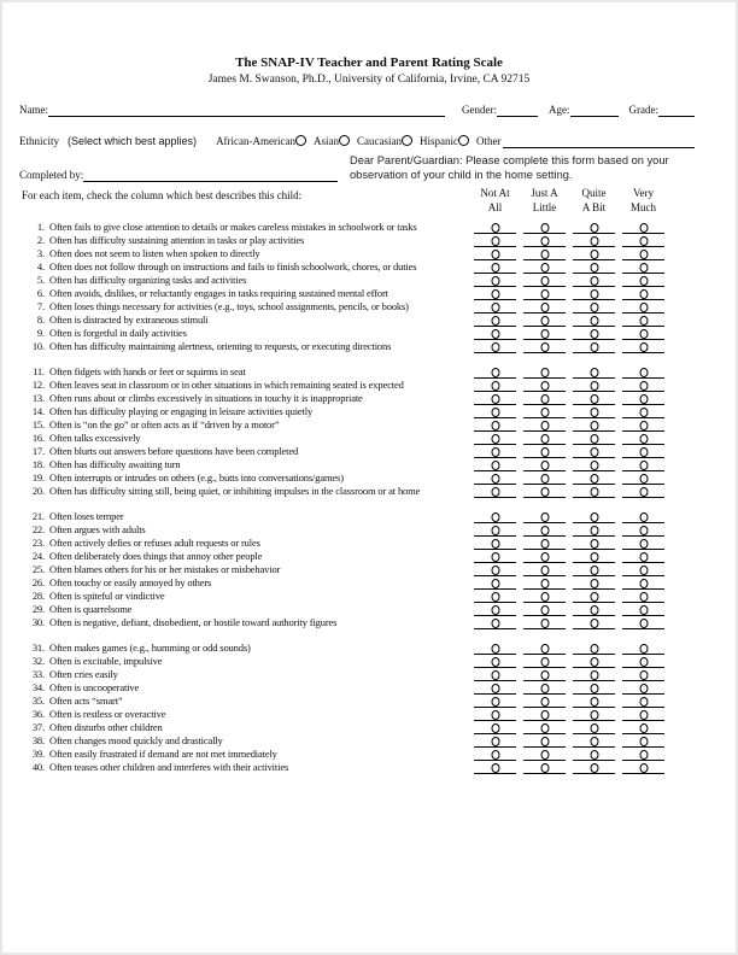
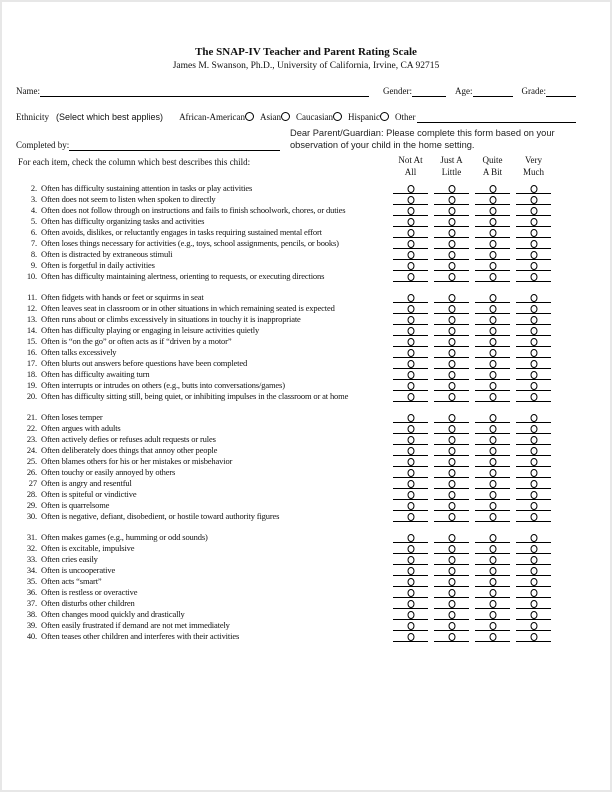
  The SNAP-IV Teacher and Parent Rating Scale
  James M. Swanson, Ph.D., University of California, Irvine, CA 92715
  Name:
  Gender:
  Age:
  Grade:
  Ethnicity
  (Select which best applies)
  African-American Asian Caucasian Hispanic
  Other
  Completed by:
  Dear Parent/Guardian: Please complete this form based on your
  observation of your child in the home setting.
  For each item, check the column which best describes this child:
  Not At
  All
  Just A
  Little
  Quite
  A Bit
  Very
  Much
- 1.
- Often fails to give close attention to details or makes careless mistakes in schoolwork or tasks
  2.
  Often has difficulty sustaining attention in tasks or play activities
  3.
  Often does not seem to listen when spoken to directly
  4.
  Often does not follow through on instructions and fails to finish schoolwork, chores, or duties
  5.
  Often has difficulty organizing tasks and activities
  6.
  Often avoids, dislikes, or reluctantly engages in tasks requiring sustained mental effort
  7.
  Often loses things necessary for activities (e.g., toys, school assignments, pencils, or books)
  8.
  Often is distracted by extraneous stimuli
  9.
  Often is forgetful in daily activities
  10.
  Often has difficulty maintaining alertness, orienting to requests, or executing directions
  11.
  Often fidgets with hands or feet or squirms in seat
  12.
  Often leaves seat in classroom or in other situations in which remaining seated is expected
  13.
  Often runs about or climbs excessively in situations in touchy it is inappropriate
  14.
  Often has difficulty playing or engaging in leisure activities quietly
  15.
  Often is “on the go” or often acts as if “driven by a motor”
  16.
  Often talks excessively
  17.
  Often blurts out answers before questions have been completed
  18.
  Often has difficulty awaiting turn
  19.
  Often interrupts or intrudes on others (e.g., butts into conversations/games)
  20.
  Often has difficulty sitting still, being quiet, or inhibiting impulses in the classroom or at home
  21.
  Often loses temper
  22.
  Often argues with adults
  23.
  Often actively defies or refuses adult requests or rules
  24.
  Often deliberately does things that annoy other people
  25.
  Often blames others for his or her mistakes or misbehavior
  26.
  Often touchy or easily annoyed by others
+ 27
+ Often is angry and resentful
  28.
  Often is spiteful or vindictive
  29.
  Often is quarrelsome
  30.
  Often is negative, defiant, disobedient, or hostile toward authority figures
  31.
  Often makes games (e.g., humming or odd sounds)
  32.
  Often is excitable, impulsive
  33.
  Often cries easily
  34.
  Often is uncooperative
  35.
  Often acts “smart”
  36.
  Often is restless or overactive
  37.
  Often disturbs other children
  38.
  Often changes mood quickly and drastically
  39.
  Often easily frustrated if demand are not met immediately
  40.
  Often teases other children and interferes with their activities
